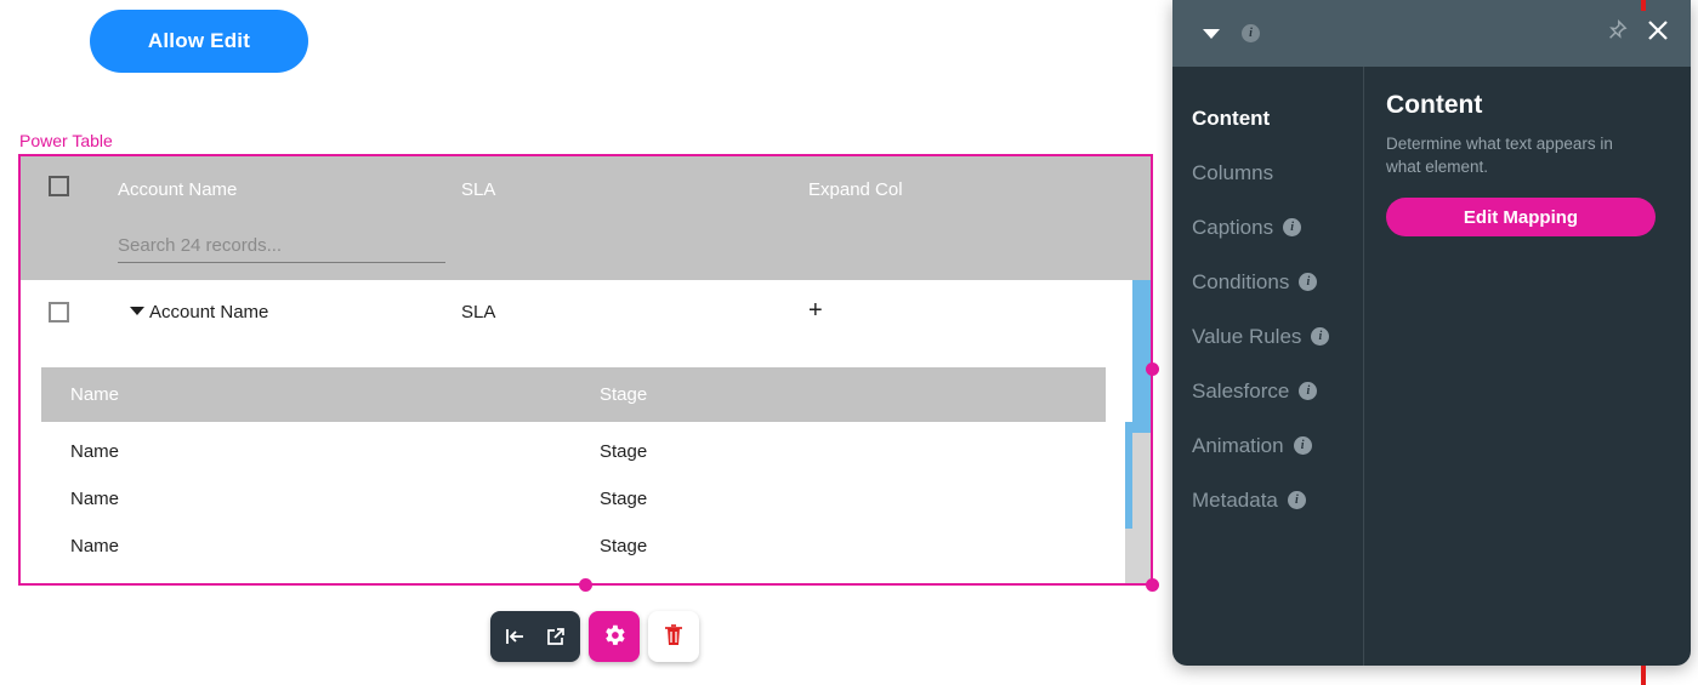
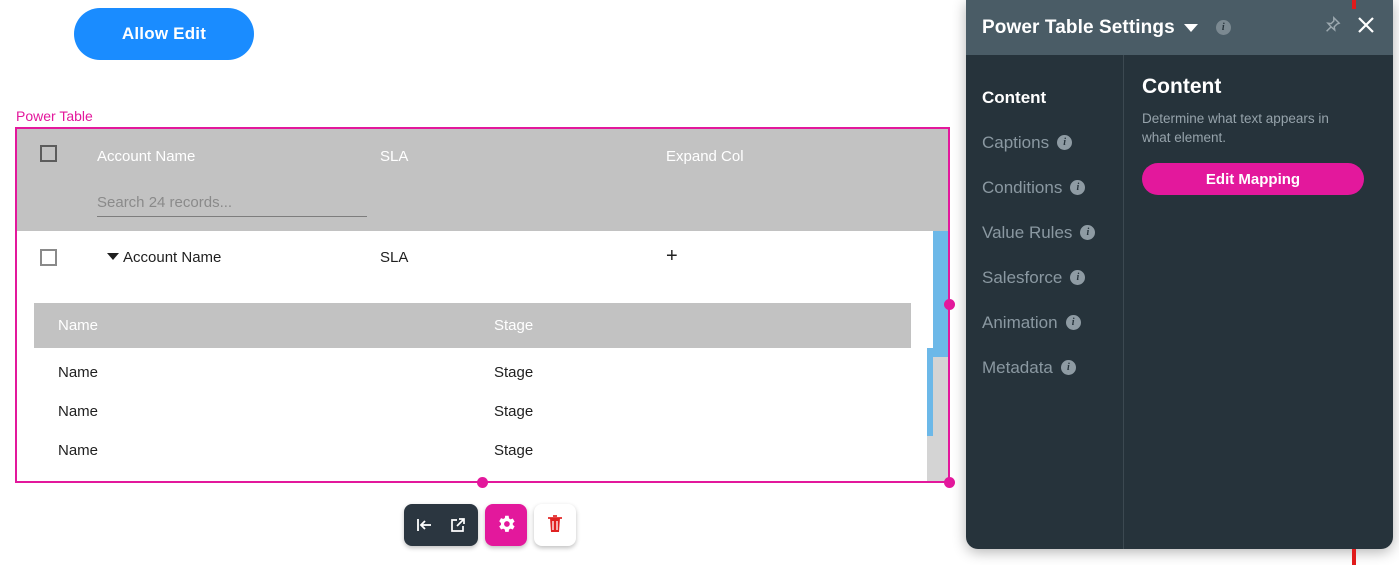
  Allow Edit
  Power Table
  Account Name
  SLA
  Expand Col
  Search 24 records...
  Account Name
  SLA
  +
  Name
  Stage
  Name
  Stage
  Name
  Stage
  Name
  Stage
+ Power Table Settings
  i
  Content
- Columns
  Captions
  i
  Conditions
  i
  Value Rules
  i
  Salesforce
  i
  Animation
  i
  Metadata
  i
  Content
  Determine what text appears in what element.
  Edit Mapping
